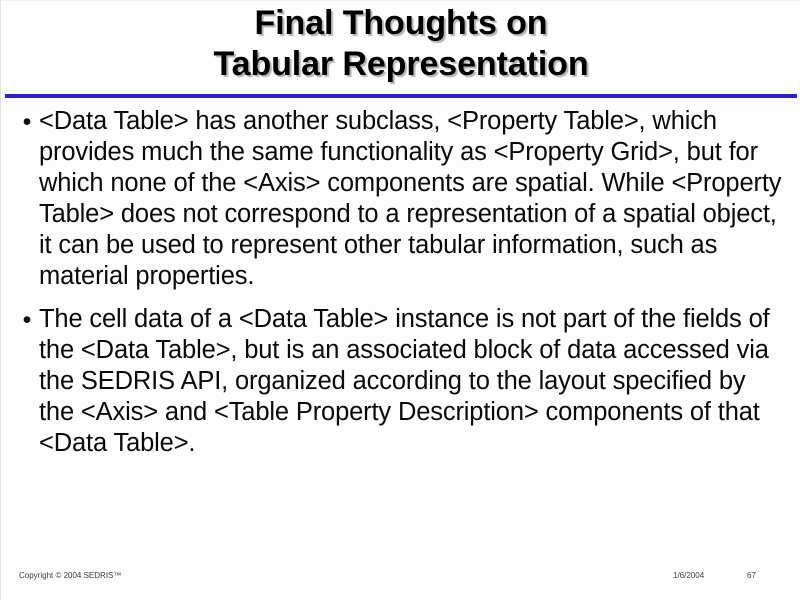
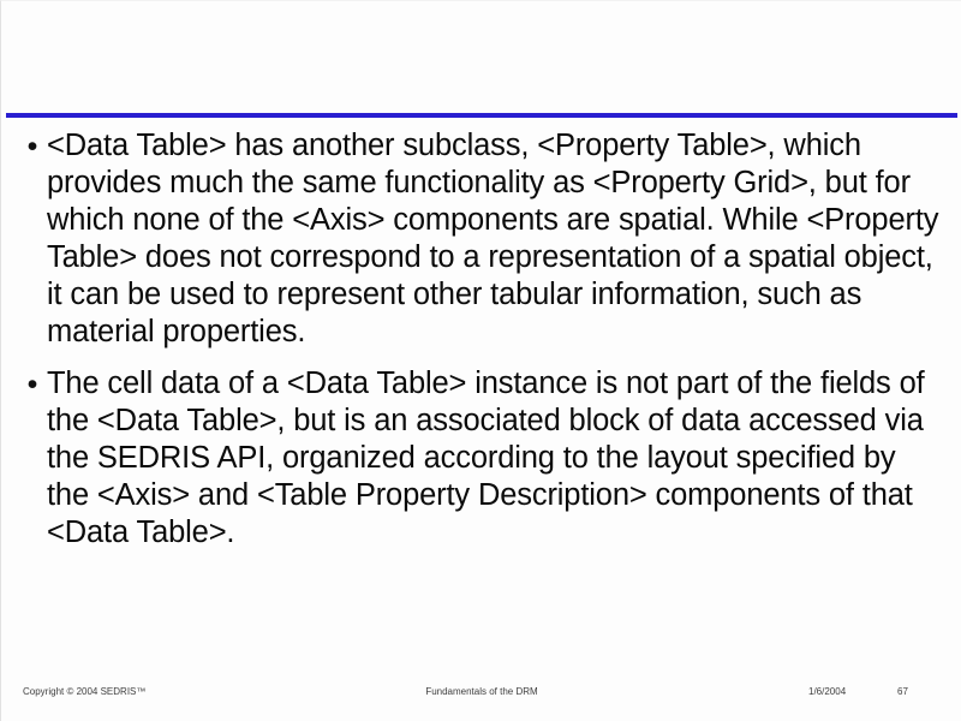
- Final Thoughts on
- Tabular Representation
  •
  <Data Table> has another subclass, <Property Table>, which provides much the same functionality as <Property Grid>, but for which none of the <Axis> components are spatial. While <Property Table> does not correspond to a representation of a spatial object, it can be used to represent other tabular information, such as material properties.
  •
  The cell data of a <Data Table> instance is not part of the fields of the <Data Table>, but is an associated block of data accessed via the SEDRIS API, organized according to the layout specified by the <Axis> and <Table Property Description> components of that <Data Table>.
  Copyright © 2004 SEDRIS™
+ Fundamentals of the DRM
  1/6/2004
  67
